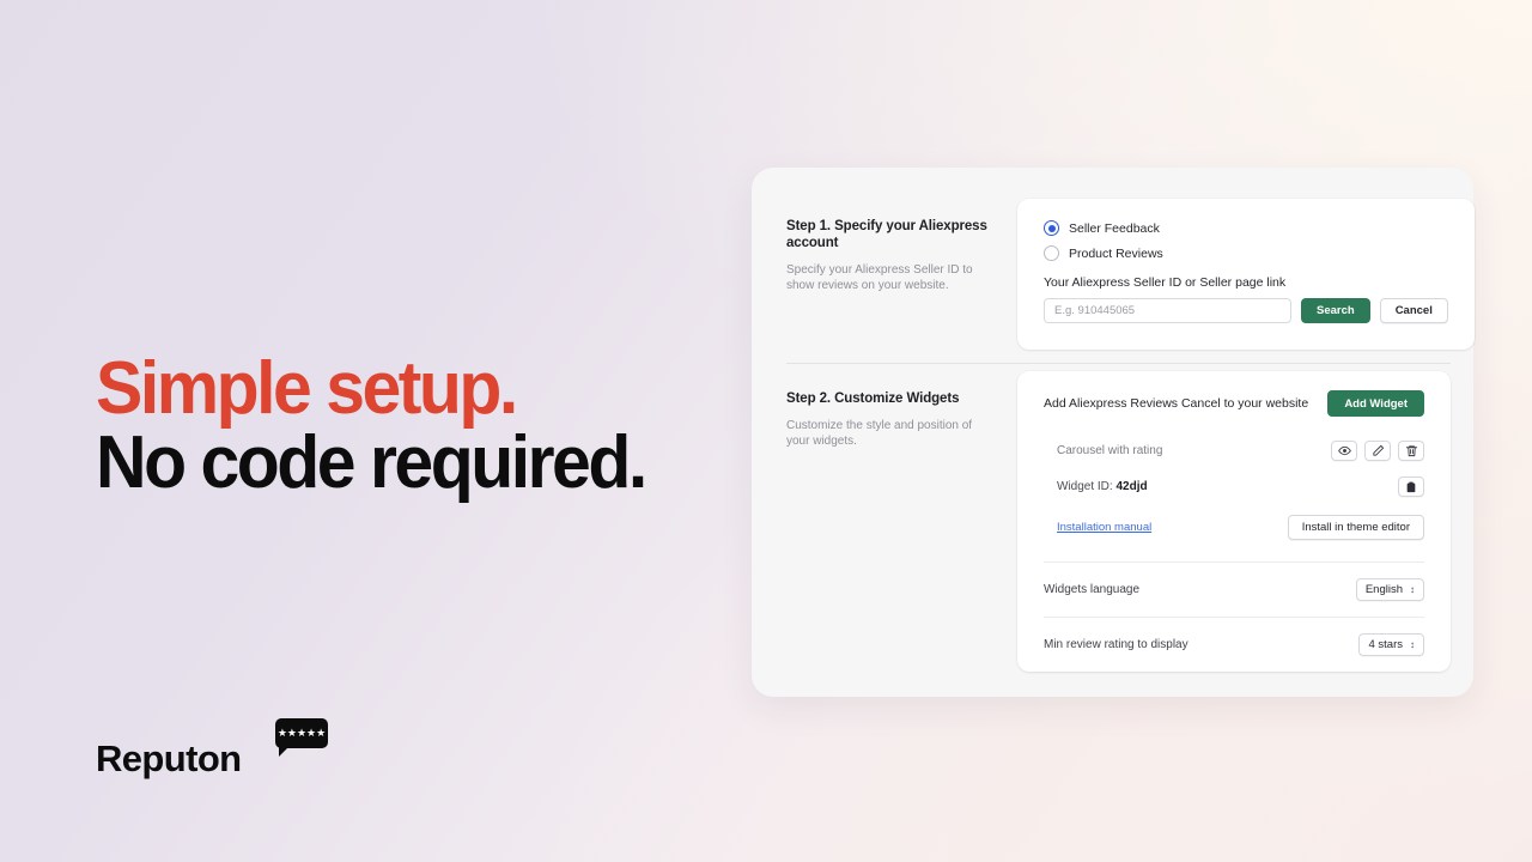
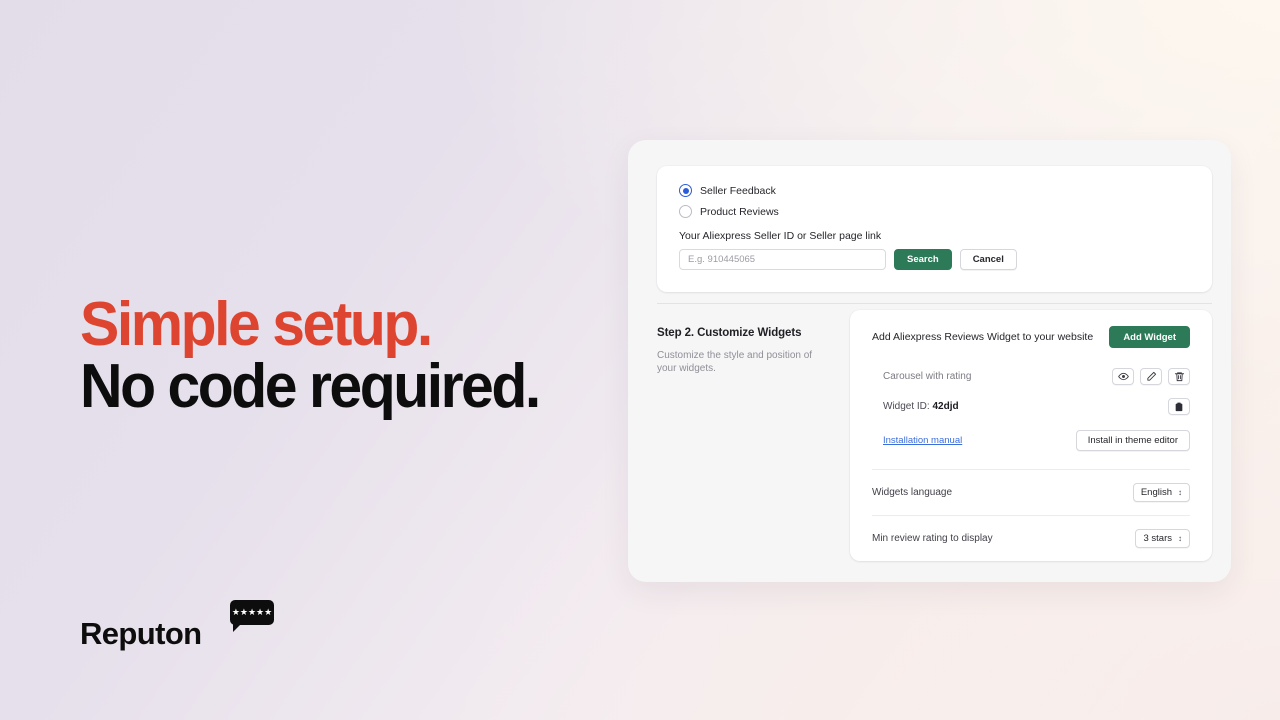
  Simple setup.
  No code required.
  ★★★★★
  Reputon
- Step 1. Specify your Aliexpress account
- Specify your Aliexpress Seller ID to show reviews on your website.
  Seller Feedback
  Product Reviews
  Your Aliexpress Seller ID or Seller page link
  E.g. 910445065
  Search
  Cancel
  Step 2. Customize Widgets
  Customize the style and position of your widgets.
- Add Aliexpress Reviews Cancel to your website
+ Add Aliexpress Reviews Widget to your website
  Add Widget
  Carousel with rating
  Widget ID: 42djd
  Installation manual
  Install in theme editor
  Widgets language
  English
  ↕
  Min review rating to display
- 4 stars
+ 3 stars
  ↕
